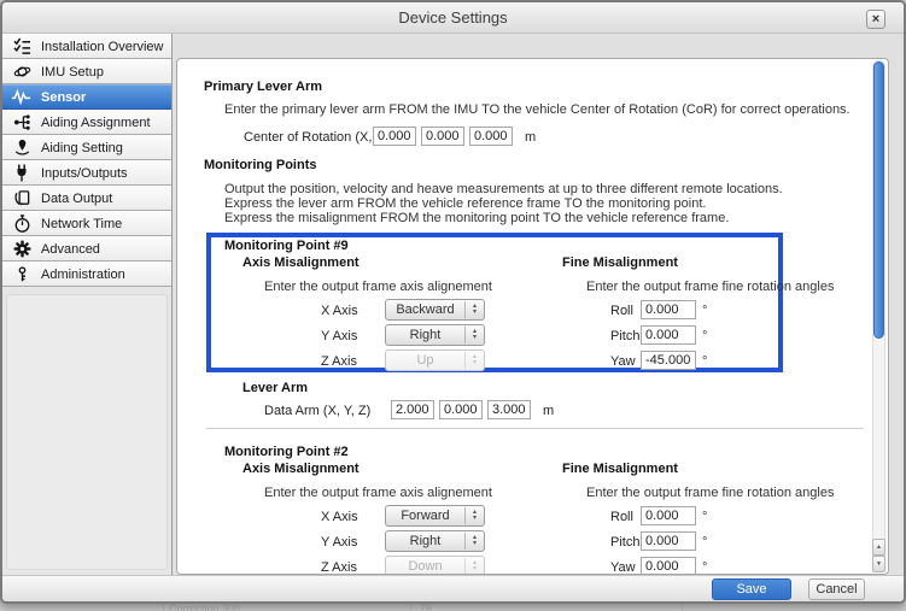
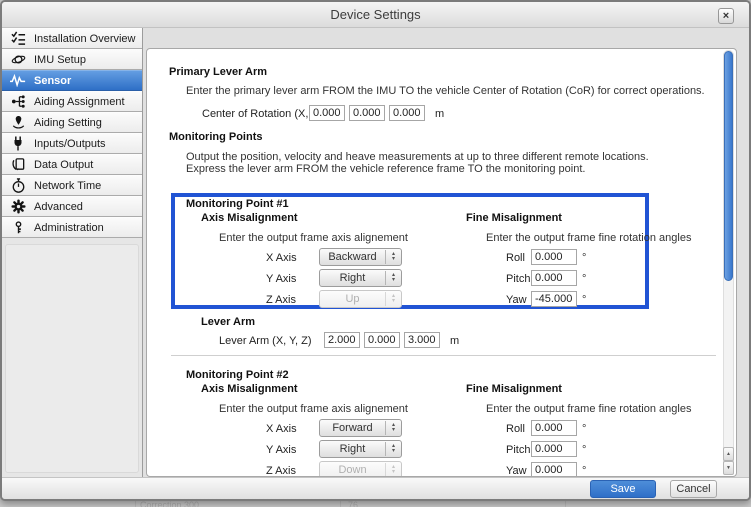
  Correction 300
  76
  Device Settings
  ×
  Installation Overview
  IMU Setup
  Sensor
  Aiding Assignment
  Aiding Setting
  Inputs/Outputs
  Data Output
  Network Time
  Advanced
  Administration
  Primary Lever Arm
  Enter the primary lever arm FROM the IMU TO the vehicle Center of Rotation (CoR) for correct operations.
  Center of Rotation (X,
  0.000
  0.000
  0.000
  m
  Monitoring Points
  Output the position, velocity and heave measurements at up to three different remote locations.
  Express the lever arm FROM the vehicle reference frame TO the monitoring point.
- Express the misalignment FROM the monitoring point TO the vehicle reference frame.
- Monitoring Point #9
+ Monitoring Point #1
  Axis Misalignment
  Fine Misalignment
  Enter the output frame axis alignement
  Enter the output frame fine rotation angles
  X Axis
  Backward
  Y Axis
  Right
  Z Axis
  Up
  Roll
  0.000
  °
  Pitch
  0.000
  °
  Yaw
  -45.000
  °
  Lever Arm
- Data Arm (X, Y, Z)
+ Lever Arm (X, Y, Z)
  2.000
  0.000
  3.000
  m
  Monitoring Point #2
  Axis Misalignment
  Fine Misalignment
  Enter the output frame axis alignement
  Enter the output frame fine rotation angles
  X Axis
  Forward
  Y Axis
  Right
  Z Axis
  Down
  Roll
  0.000
  °
  Pitch
  0.000
  °
  Yaw
  0.000
  °
  Save
  Cancel
